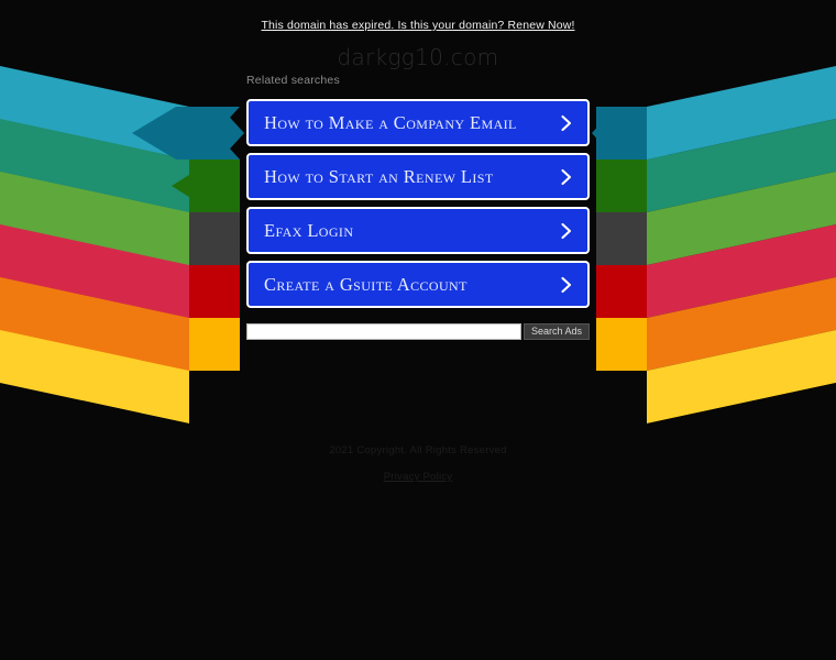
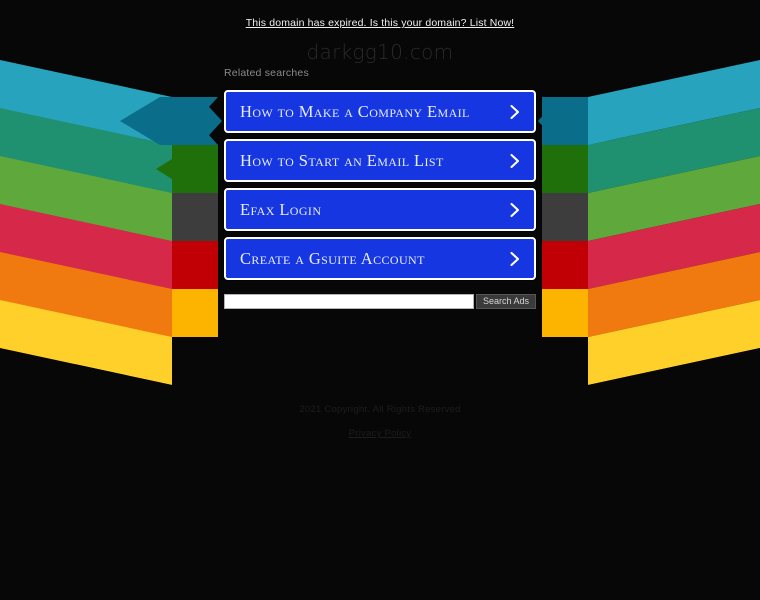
- This domain has expired. Is this your domain? Renew Now!
+ This domain has expired. Is this your domain? List Now!
  darkgg10.com
  Related searches
  How to Make a Company Email
- How to Start an Renew List
+ How to Start an Email List
  Efax Login
  Create a Gsuite Account
  Search Ads
